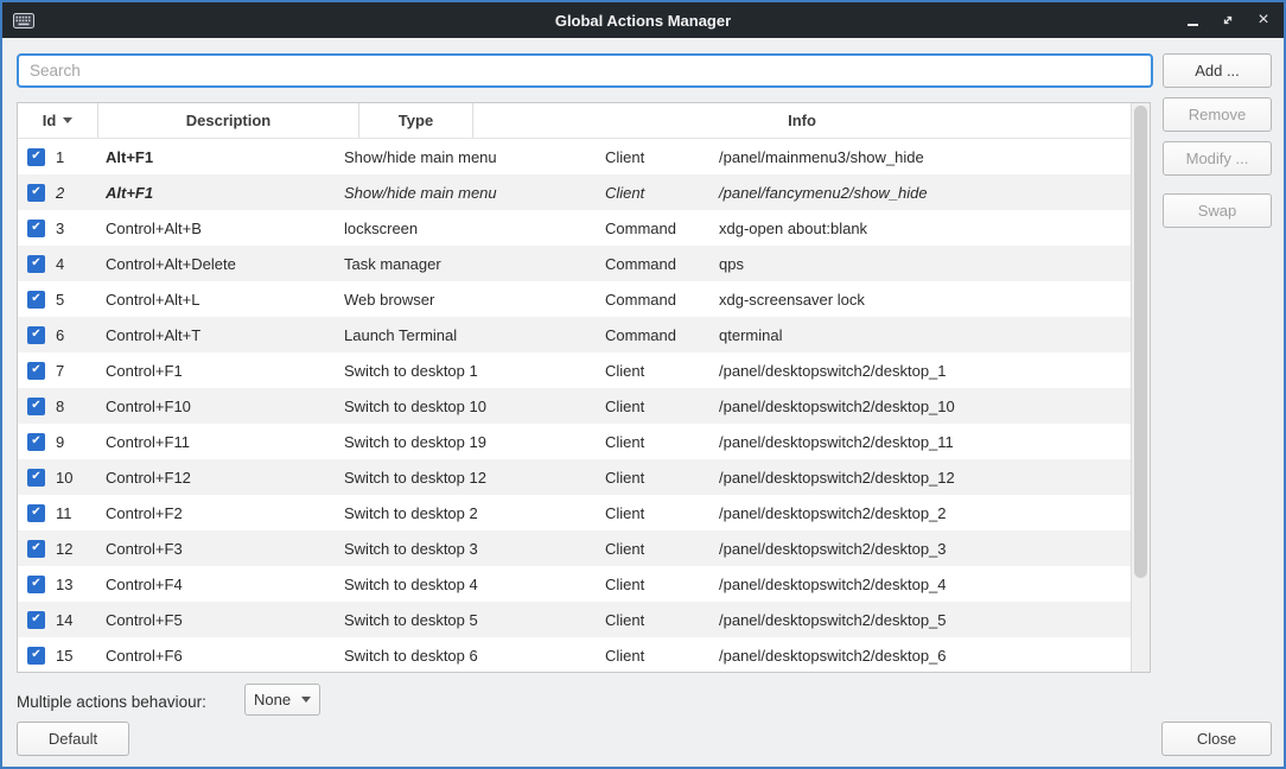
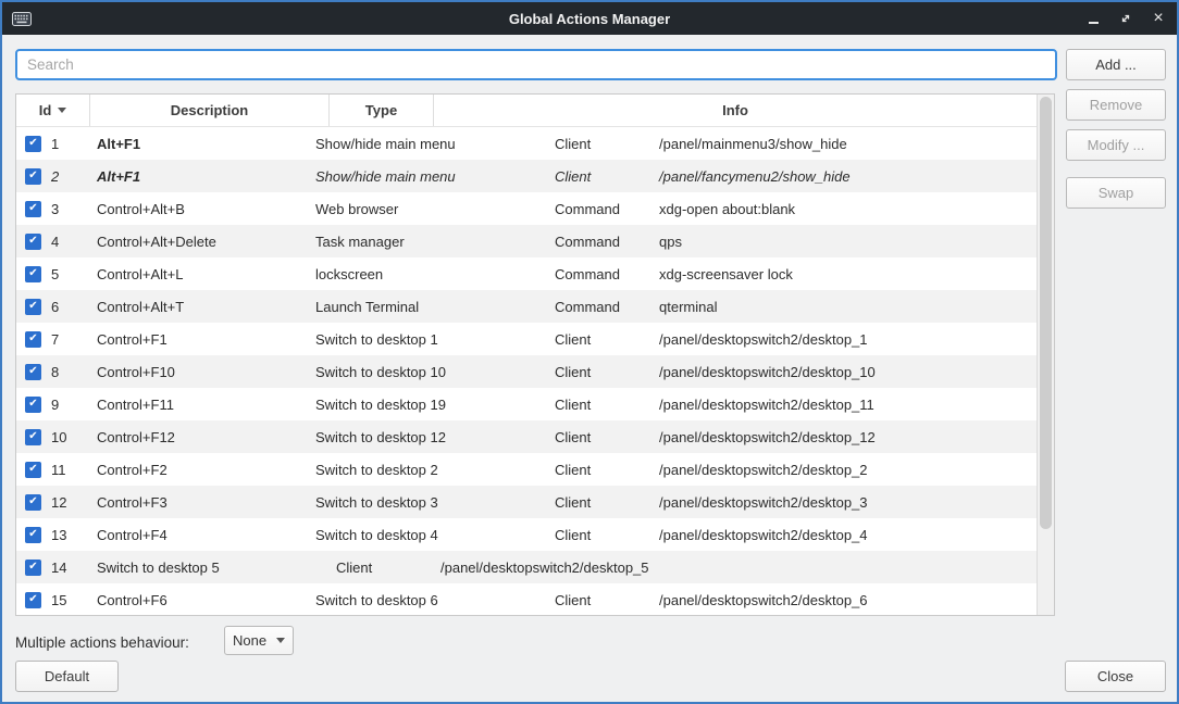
  Global Actions Manager
  ×
  Search
  Add ...
  Remove
  Modify ...
  Swap
  Id
  Description
  Type
  Info
  1
  Alt+F1
  Show/hide main menu
  Client
  /panel/mainmenu3/show_hide
  2
  Alt+F1
  Show/hide main menu
  Client
  /panel/fancymenu2/show_hide
  3
  Control+Alt+B
- lockscreen
+ Web browser
  Command
  xdg-open about:blank
  4
  Control+Alt+Delete
  Task manager
  Command
  qps
  5
  Control+Alt+L
- Web browser
+ lockscreen
  Command
  xdg-screensaver lock
  6
  Control+Alt+T
  Launch Terminal
  Command
  qterminal
  7
  Control+F1
  Switch to desktop 1
  Client
  /panel/desktopswitch2/desktop_1
  8
  Control+F10
  Switch to desktop 10
  Client
  /panel/desktopswitch2/desktop_10
  9
  Control+F11
  Switch to desktop 19
  Client
  /panel/desktopswitch2/desktop_11
  10
  Control+F12
  Switch to desktop 12
  Client
  /panel/desktopswitch2/desktop_12
  11
  Control+F2
  Switch to desktop 2
  Client
  /panel/desktopswitch2/desktop_2
  12
  Control+F3
  Switch to desktop 3
  Client
  /panel/desktopswitch2/desktop_3
  13
  Control+F4
  Switch to desktop 4
  Client
  /panel/desktopswitch2/desktop_4
  14
- Control+F5
  Switch to desktop 5
  Client
  /panel/desktopswitch2/desktop_5
  15
  Control+F6
  Switch to desktop 6
  Client
  /panel/desktopswitch2/desktop_6
  Multiple actions behaviour:
  None
  Default
  Close
